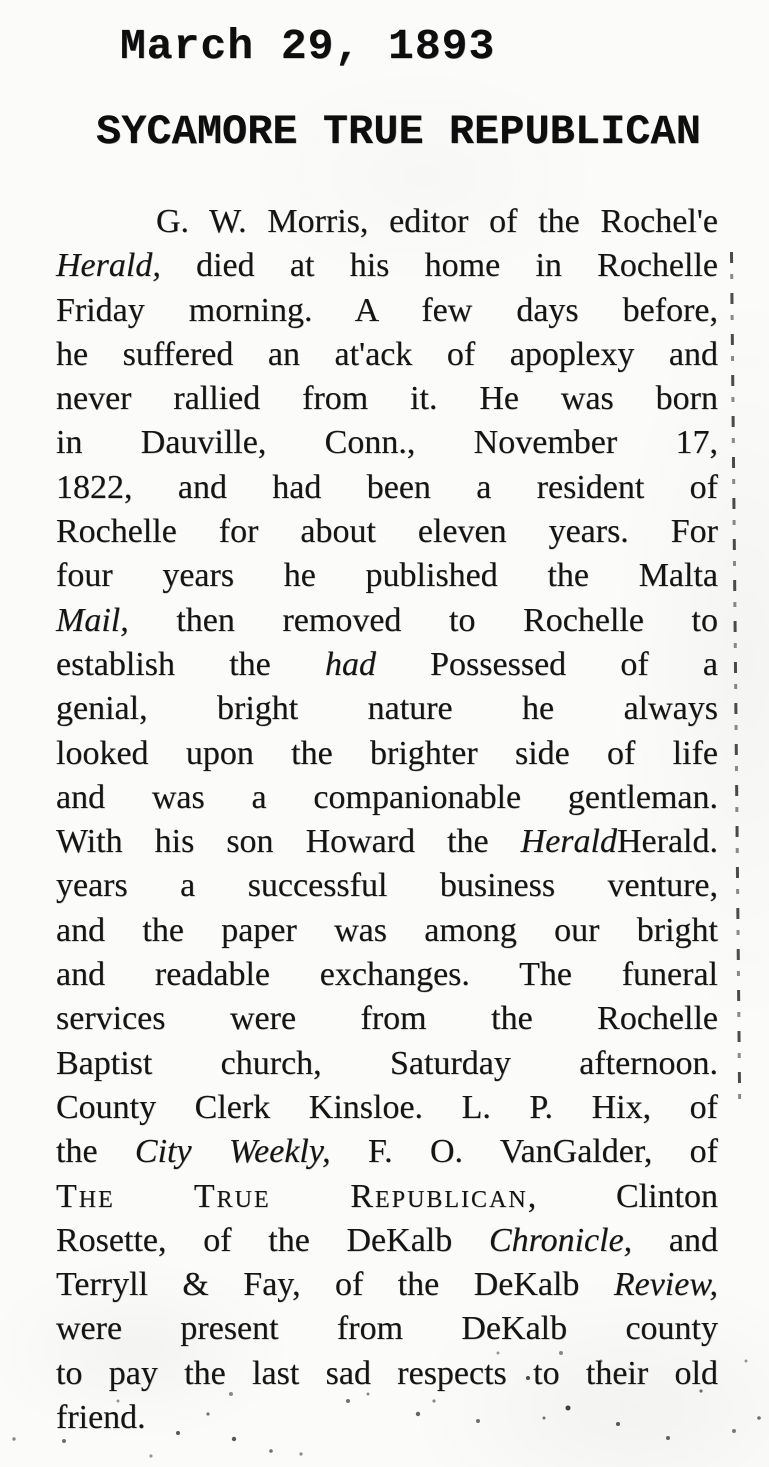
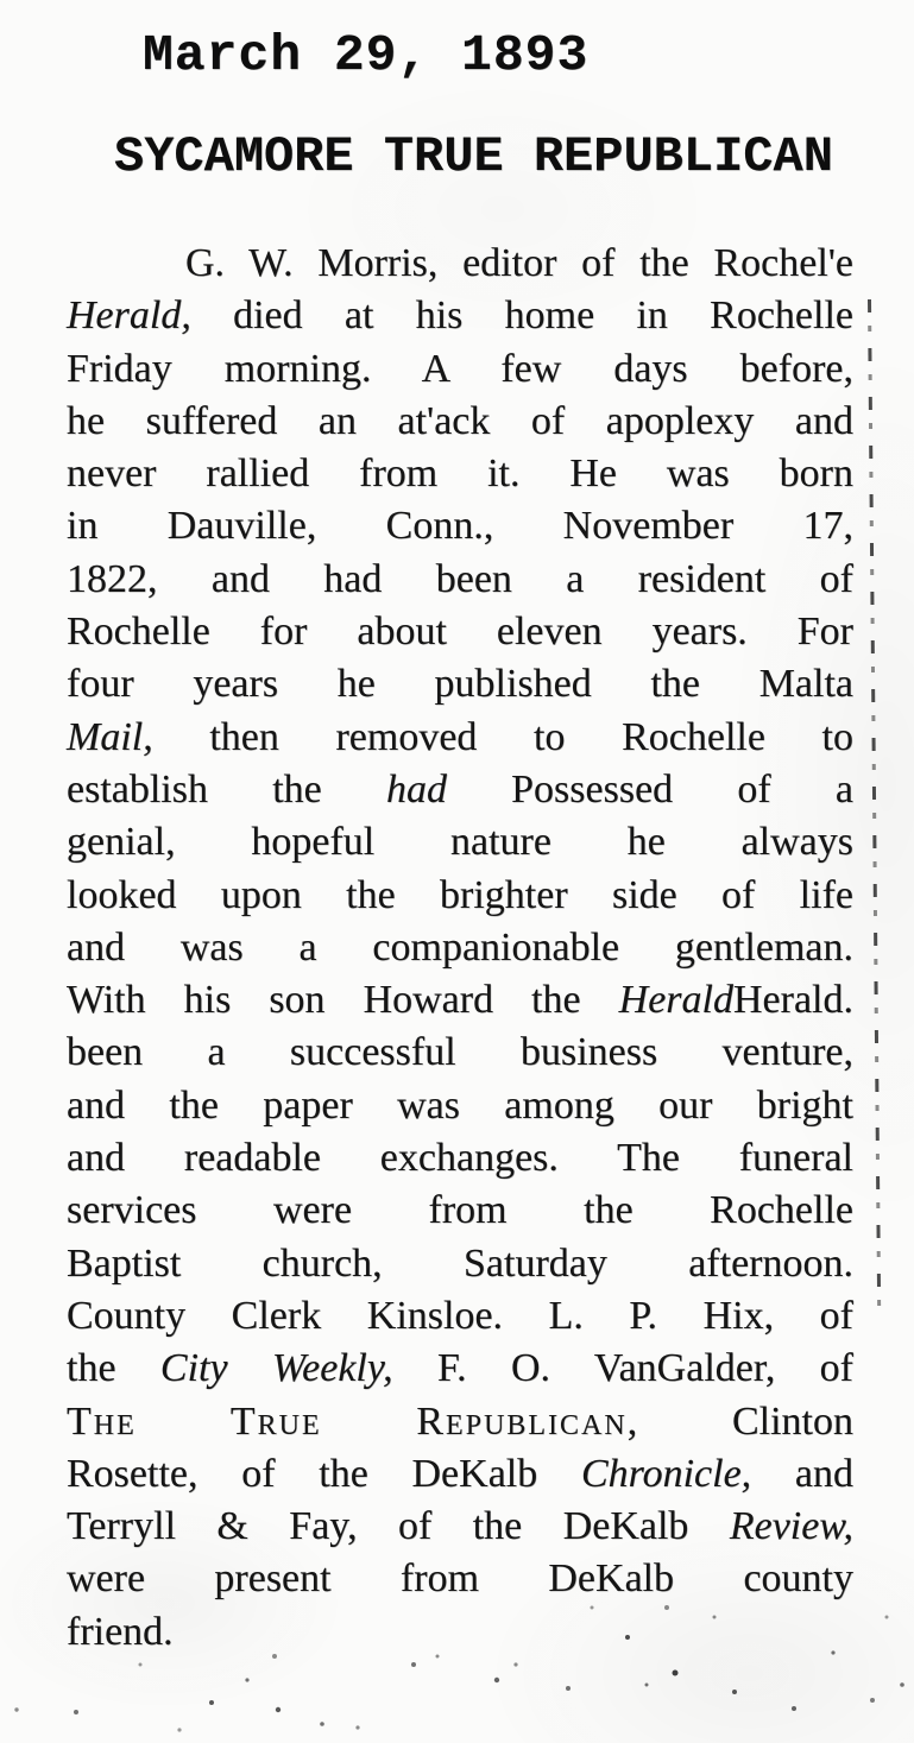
  March 29, 1893
  SYCAMORE TRUE REPUBLICAN
  G. W. Morris, editor of the Rochel'e
  Herald, died at his home in Rochelle
  Friday morning. A few days before,
  he suffered an at'ack of apoplexy and
  never rallied from it. He was born
  in Dauville, Conn., November 17,
  1822, and had been a resident of
  Rochelle for about eleven years. For
  four years he published the Malta
  Mail, then removed to Rochelle to
  establish the had Possessed of a
- genial, bright nature he always
+ genial, hopeful nature he always
  looked upon the brighter side of life
  and was a companionable gentleman.
  With his son Howard the HeraldHerald.
- years a successful business venture,
+ been a successful business venture,
  and the paper was among our bright
  and readable exchanges. The funeral
  services were from the Rochelle
  Baptist church, Saturday afternoon.
  County Clerk Kinsloe. L. P. Hix, of
  the City Weekly, F. O. VanGalder, of
  The True Republican, Clinton
  Rosette, of the DeKalb Chronicle, and
  Terryll & Fay, of the DeKalb Review,
  were present from DeKalb county
- to pay the last sad respects to their old
  friend.
